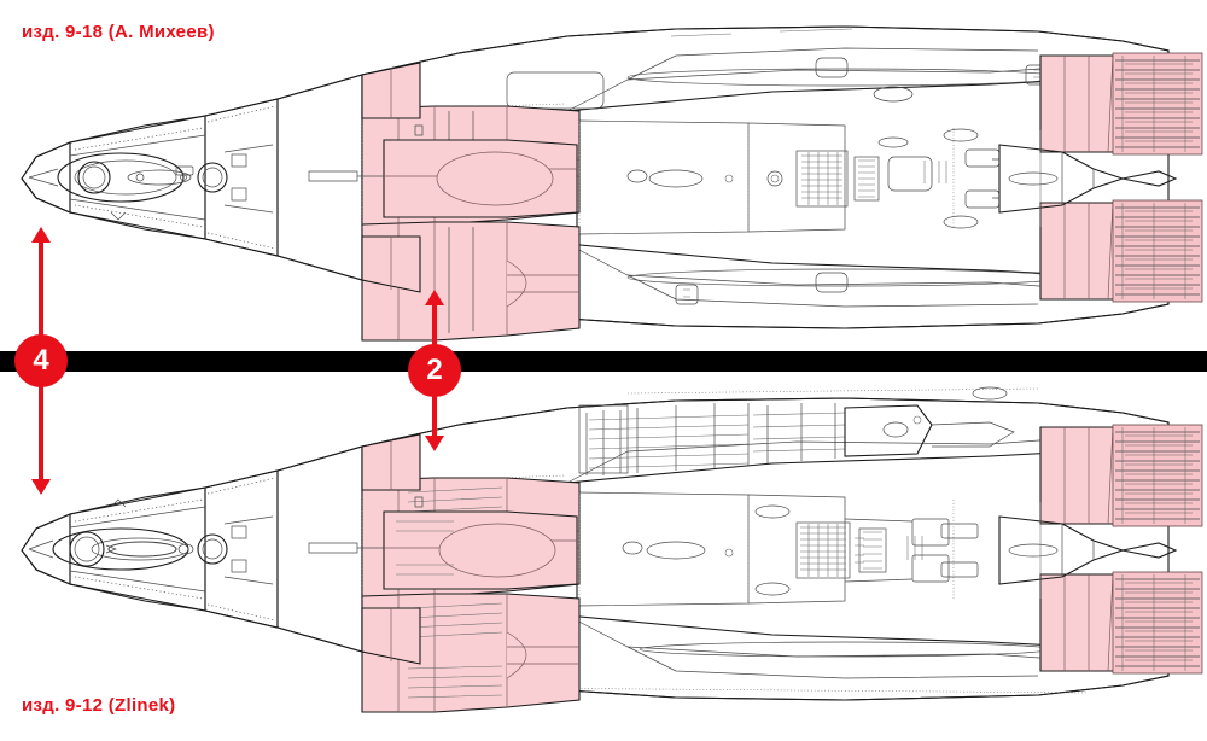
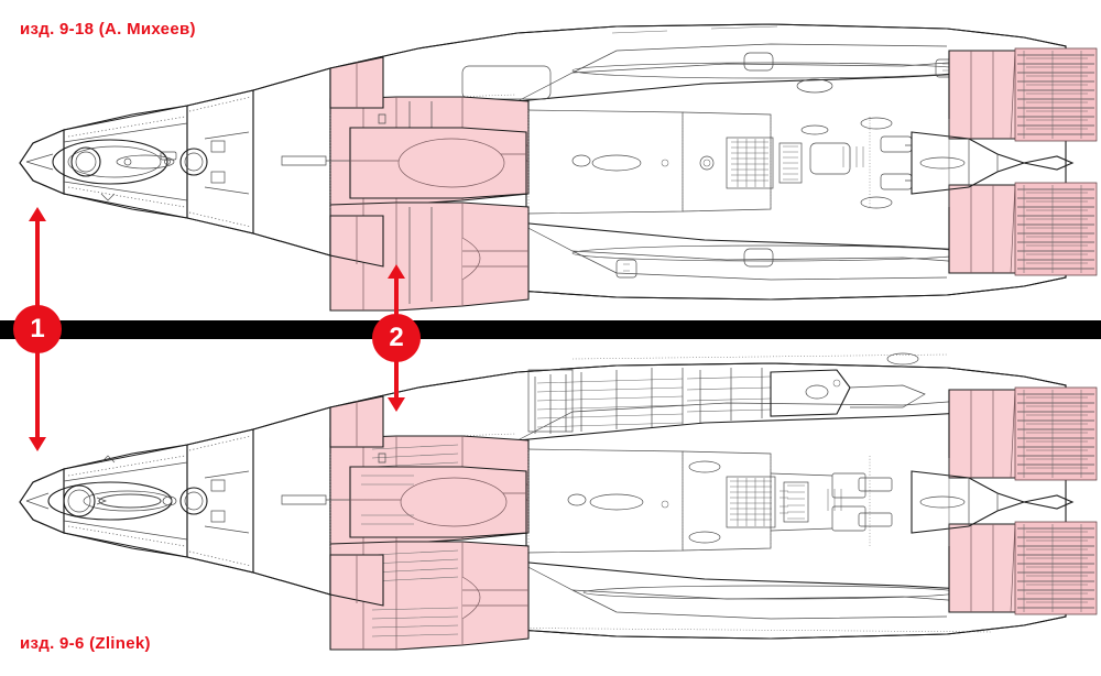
- 4
+ 1
  2
  изд. 9-18 (А. Михеев)
- изд. 9-12 (Zlinek)
+ изд. 9-6 (Zlinek)
